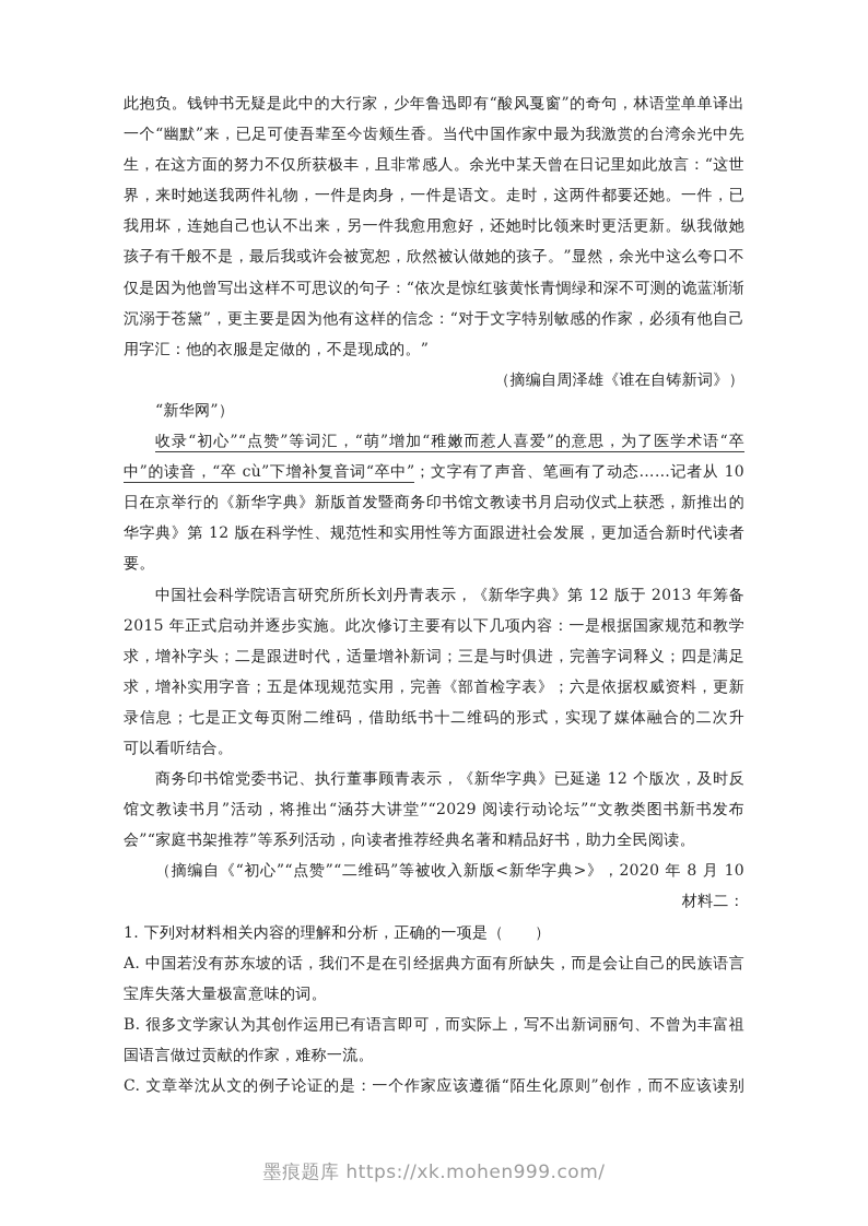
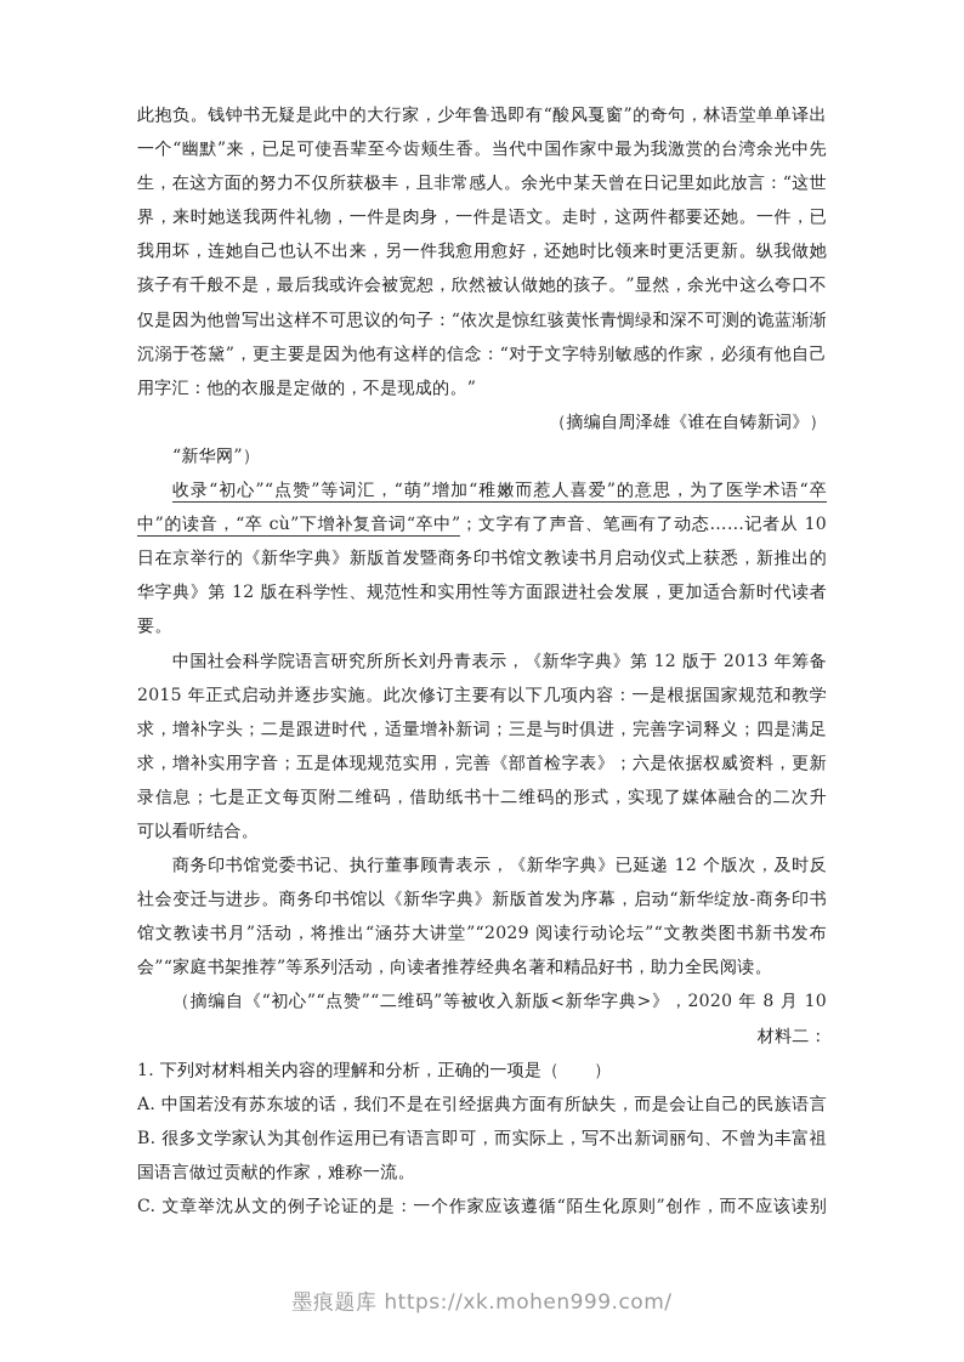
  此抱负。钱钟书无疑是此中的大行家，少年鲁迅即有“酸风戛窗”的奇句，林语堂单单译出
  一个“幽默”来，已足可使吾辈至今齿颊生香。当代中国作家中最为我激赏的台湾余光中先
  生，在这方面的努力不仅所获极丰，且非常感人。余光中某天曾在日记里如此放言：“这世
  界，来时她送我两件礼物，一件是肉身，一件是语文。走时，这两件都要还她。一件，已
  我用坏，连她自己也认不出来，另一件我愈用愈好，还她时比领来时更活更新。纵我做她
  孩子有千般不是，最后我或许会被宽恕，欣然被认做她的孩子。”显然，余光中这么夸口不
  仅是因为他曾写出这样不可思议的句子：“依次是惊红骇黄怅青惆绿和深不可测的诡蓝渐渐
  沉溺于苍黛”，更主要是因为他有这样的信念：“对于文字特别敏感的作家，必须有他自己
  用字汇：他的衣服是定做的，不是现成的。”
  （摘编自周泽雄《谁在自铸新词》）
  “新华网”）
  收录“初心”“点赞”等词汇，“萌”增加“稚嫩而惹人喜爱”的意思，为了医学术语“卒
  中”的读音，“卒 cù”下增补复音词“卒中”；文字有了声音、笔画有了动态……记者从 10
  日在京举行的《新华字典》新版首发暨商务印书馆文教读书月启动仪式上获悉，新推出的
  华字典》第 12 版在科学性、规范性和实用性等方面跟进社会发展，更加适合新时代读者
  要。
  中国社会科学院语言研究所所长刘丹青表示，《新华字典》第 12 版于 2013 年筹备
  2015 年正式启动并逐步实施。此次修订主要有以下几项内容：一是根据国家规范和教学
  求，增补字头；二是跟进时代，适量增补新词；三是与时俱进，完善字词释义；四是满足
  求，增补实用字音；五是体现规范实用，完善《部首检字表》；六是依据权威资料，更新
  录信息；七是正文每页附二维码，借助纸书十二维码的形式，实现了媒体融合的二次升
  可以看听结合。
  商务印书馆党委书记、执行董事顾青表示，《新华字典》已延递 12 个版次，及时反
+ 社会变迁与进步。商务印书馆以《新华字典》新版首发为序幕，启动“新华绽放-商务印书
  馆文教读书月”活动，将推出“涵芬大讲堂”“2029 阅读行动论坛”“文教类图书新书发布
  会”“家庭书架推荐”等系列活动，向读者推荐经典名著和精品好书，助力全民阅读。
  （摘编自《“初心”“点赞”“二维码”等被收入新版<新华字典>》，2020 年 8 月 10
  材料二：
  1. 下列对材料相关内容的理解和分析，正确的一项是（ ）
  A. 中国若没有苏东坡的话，我们不是在引经据典方面有所缺失，而是会让自己的民族语言
- 宝库失落大量极富意味的词。
  B. 很多文学家认为其创作运用已有语言即可，而实际上，写不出新词丽句、不曾为丰富祖
  国语言做过贡献的作家，难称一流。
  C. 文章举沈从文的例子论证的是：一个作家应该遵循“陌生化原则”创作，而不应该读别
  墨痕题库 https://xk.mohen999.com/
